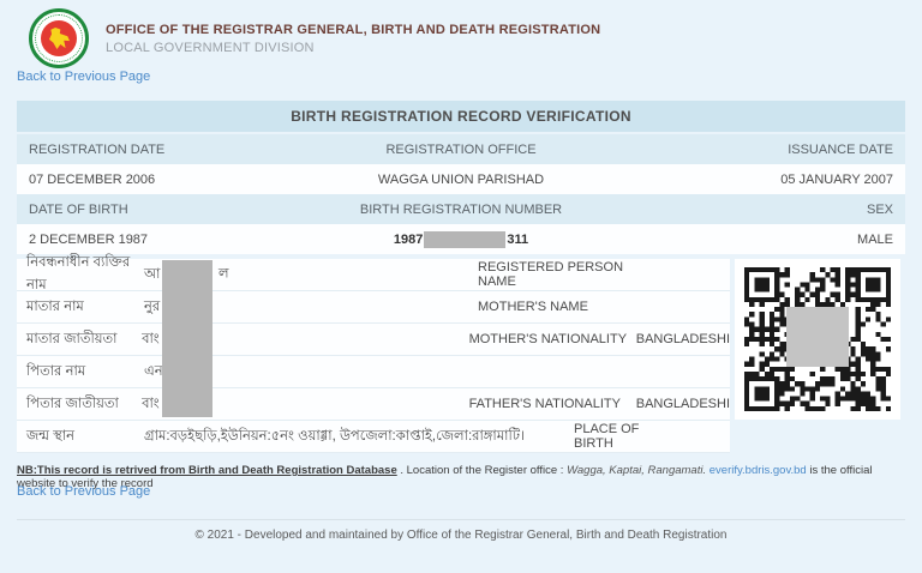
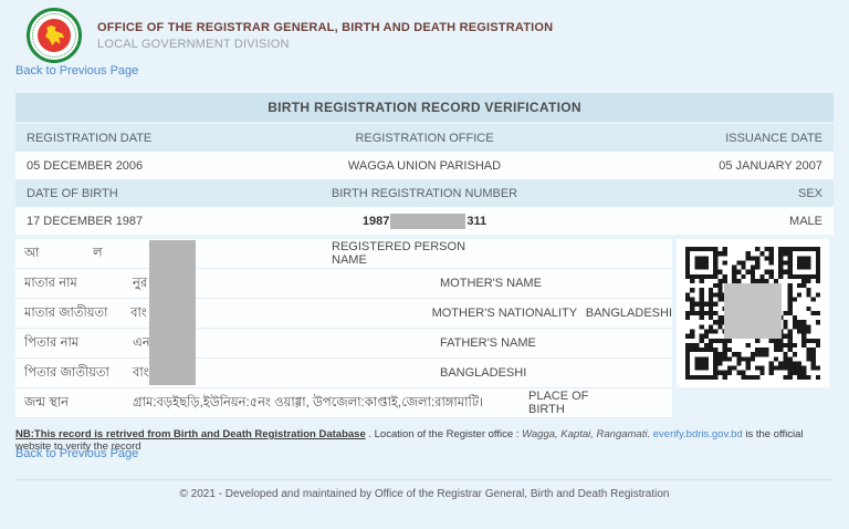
  OFFICE OF THE REGISTRAR GENERAL, BIRTH AND DEATH REGISTRATION
  LOCAL GOVERNMENT DIVISION
  Back to Previous Page
  BIRTH REGISTRATION RECORD VERIFICATION
  REGISTRATION DATE
  REGISTRATION OFFICE
  ISSUANCE DATE
- 07 DECEMBER 2006
+ 05 DECEMBER 2006
  WAGGA UNION PARISHAD
  05 JANUARY 2007
  DATE OF BIRTH
  BIRTH REGISTRATION NUMBER
  SEX
- 2 DECEMBER 1987
+ 17 DECEMBER 1987
  1987 311
  MALE
- নিবন্ধনাধীন ব্যক্তির নাম
  আ
  ল
  REGISTERED PERSON NAME
  মাতার নাম
  নুর
  MOTHER'S NAME
  মাতার জাতীয়তা
  বাং
  MOTHER'S NATIONALITY
  BANGLADESHI
  পিতার নাম
  এন
+ FATHER'S NAME
  পিতার জাতীয়তা
  বাং
- FATHER'S NATIONALITY
  BANGLADESHI
  জন্ম স্থান
  গ্রাম:বড়ইছড়ি,ইউনিয়ন:৫নং ওয়াগ্গা, উপজেলা:কাপ্তাই,জেলা:রাঙ্গামাটি।
  PLACE OF BIRTH
  NB:This record is retrived from Birth and Death Registration Database . Location of the Register office : Wagga, Kaptai, Rangamati. everify.bdris.gov.bd is the official website to verify the record
  Back to Previous Page
  © 2021 - Developed and maintained by Office of the Registrar General, Birth and Death Registration
